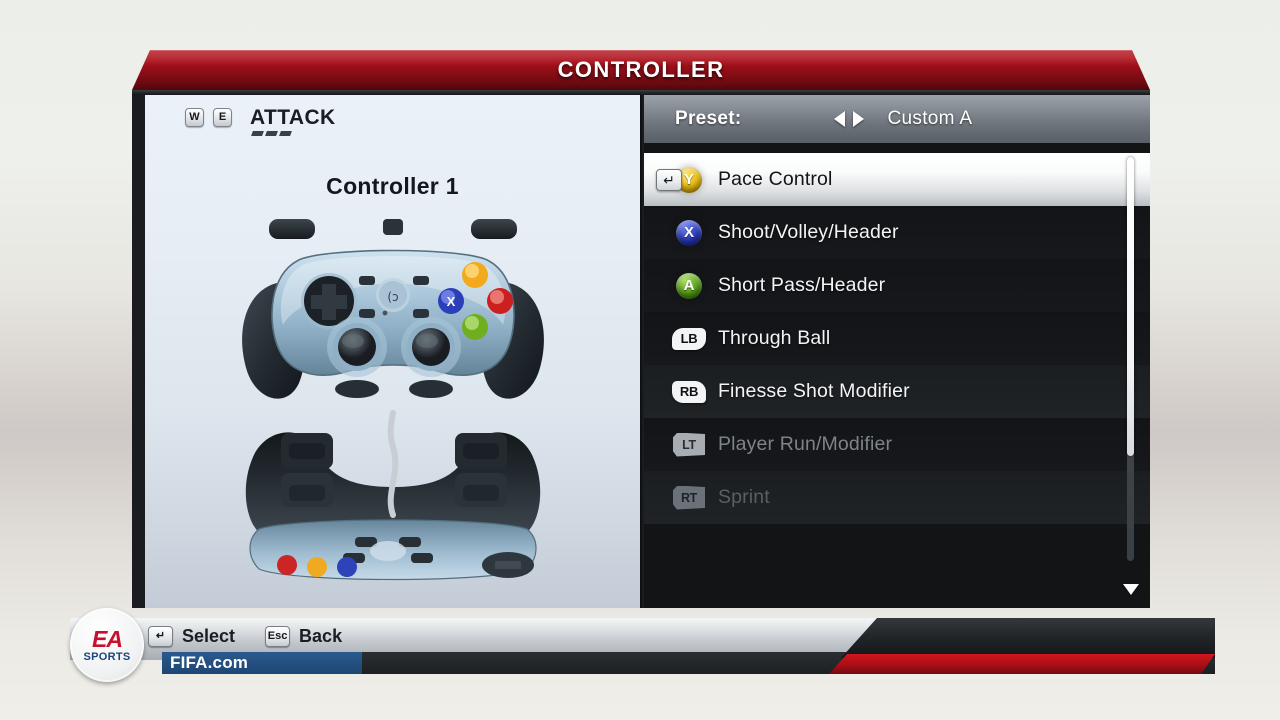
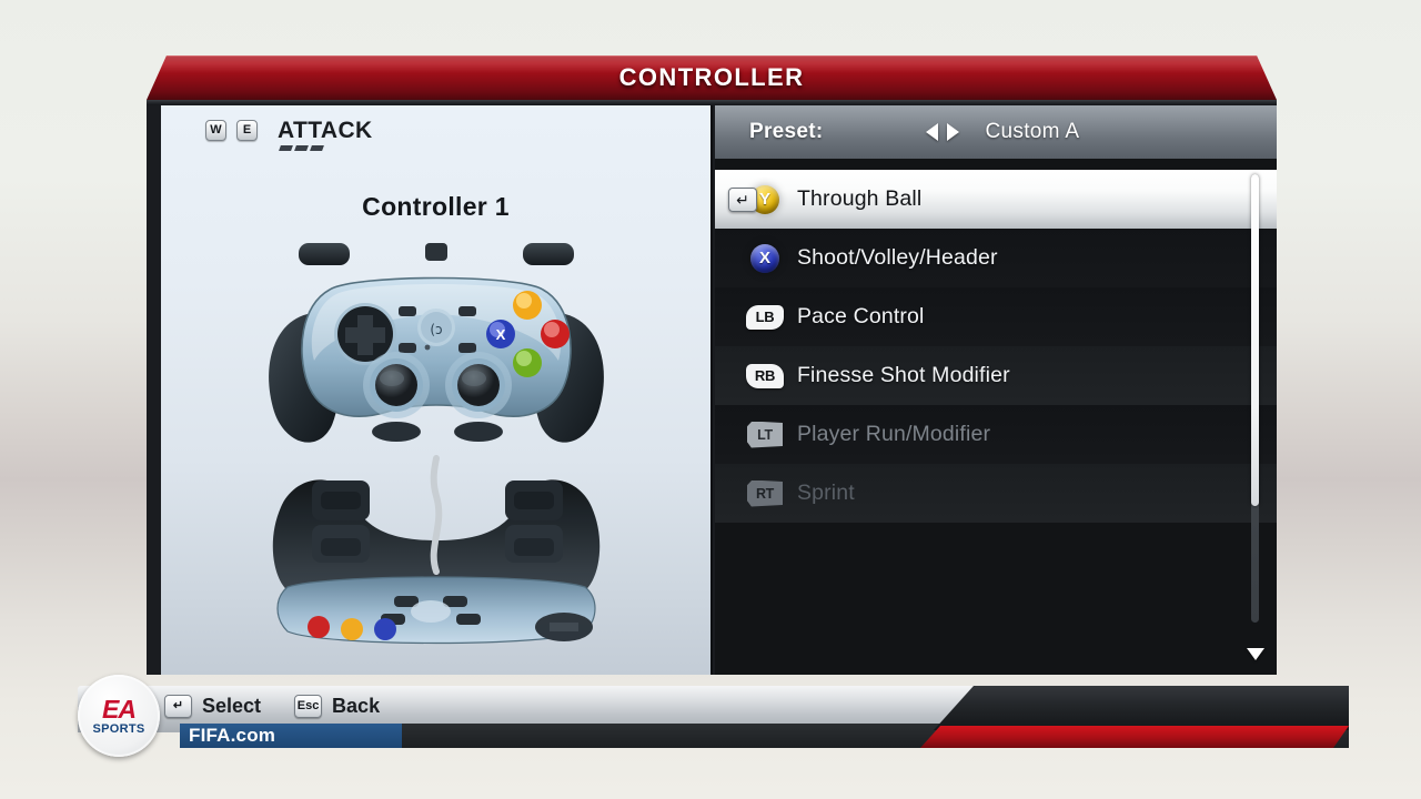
  CONTROLLER
  W
  E
  ATTACK
  Controller 1
  (ɔ
  X
  Preset:
  Custom A
  ↵
  Y
- Pace Control
+ Through Ball
  X
  Shoot/Volley/Header
- A
- Short Pass/Header
  LB
- Through Ball
+ Pace Control
  RB
  Finesse Shot Modifier
  LT
  Player Run/Modifier
  RT
  Sprint
  ↵
  Select
  Esc
  Back
  FIFA.com
  EA
  SPORTS
